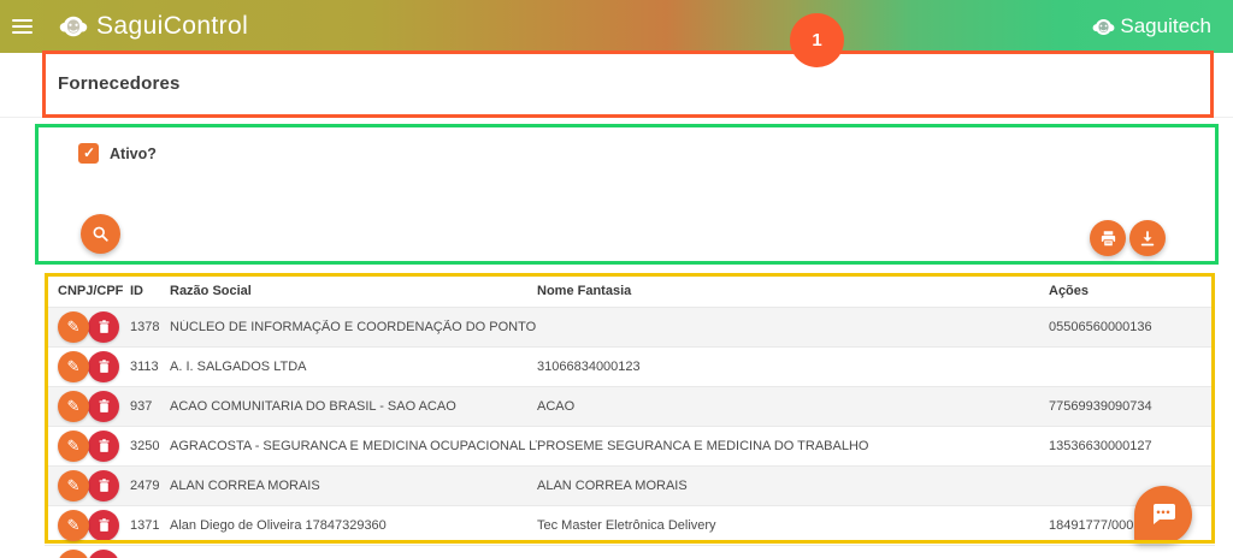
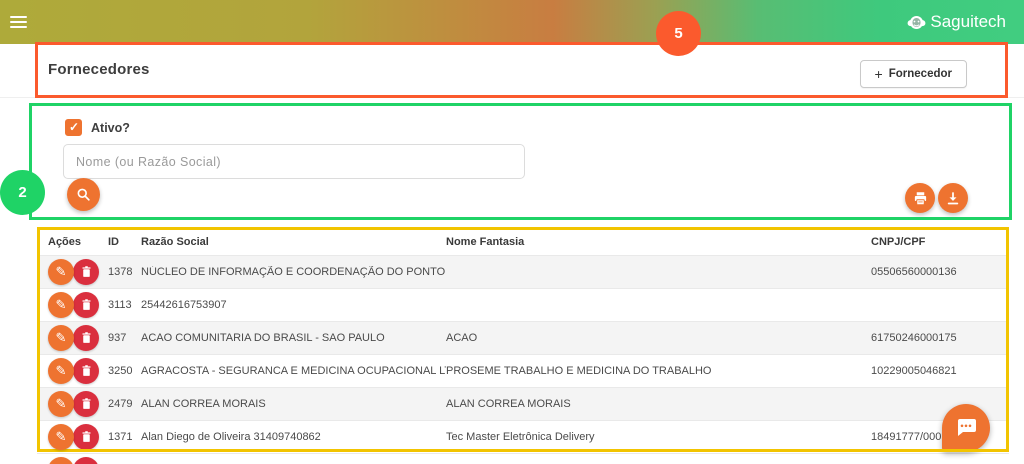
- SaguiControl
  Saguitech
  Fornecedores
+ +
+ Fornecedor
  Ativo?
+ Nome (ou Razão Social)
- CNPJ/CPF
+ Ações
  ID
  Razão Social
  Nome Fantasia
- Ações
+ CNPJ/CPF
  ✎
  1378
  NÚCLEO DE INFORMAÇÃO E COORDENAÇÃO DO PONTO
  05506560000136
  ✎
  3113
- A. I. SALGADOS LTDA
- 31066834000123
+ 25442616753907
  ✎
  937
- ACAO COMUNITARIA DO BRASIL - SAO ACAO
+ ACAO COMUNITARIA DO BRASIL - SAO PAULO
  ACAO
- 77569939090734
+ 61750246000175
  ✎
  3250
  AGRACOSTA - SEGURANCA E MEDICINA OCUPACIONAL L
- PROSEME SEGURANCA E MEDICINA DO TRABALHO
+ PROSEME TRABALHO E MEDICINA DO TRABALHO
- 13536630000127
+ 10229005046821
  ✎
  2479
  ALAN CORREA MORAIS
  ALAN CORREA MORAIS
  ✎
  1371
- Alan Diego de Oliveira 17847329360
+ Alan Diego de Oliveira 31409740862
  Tec Master Eletrônica Delivery
  18491777/000
- 1
+ 5
+ 2
